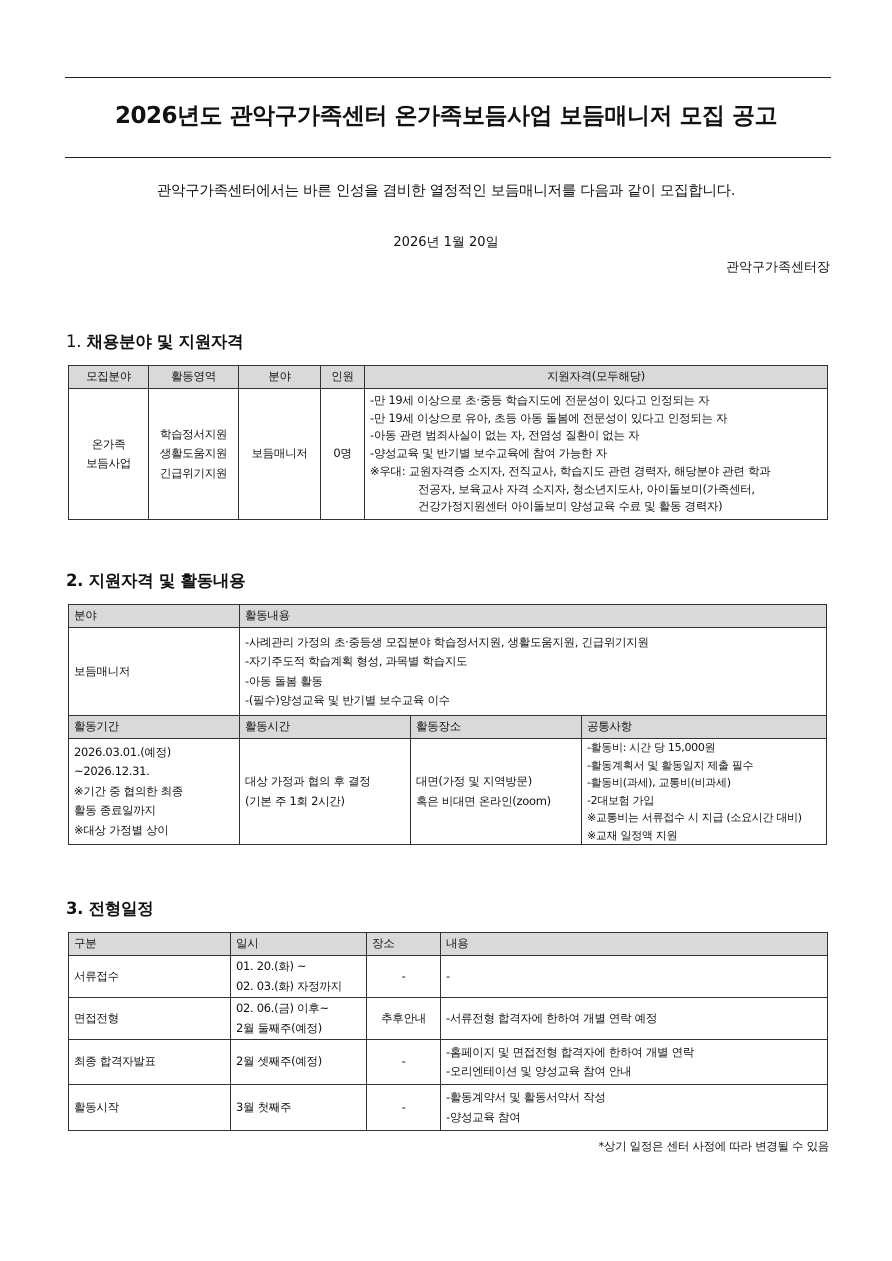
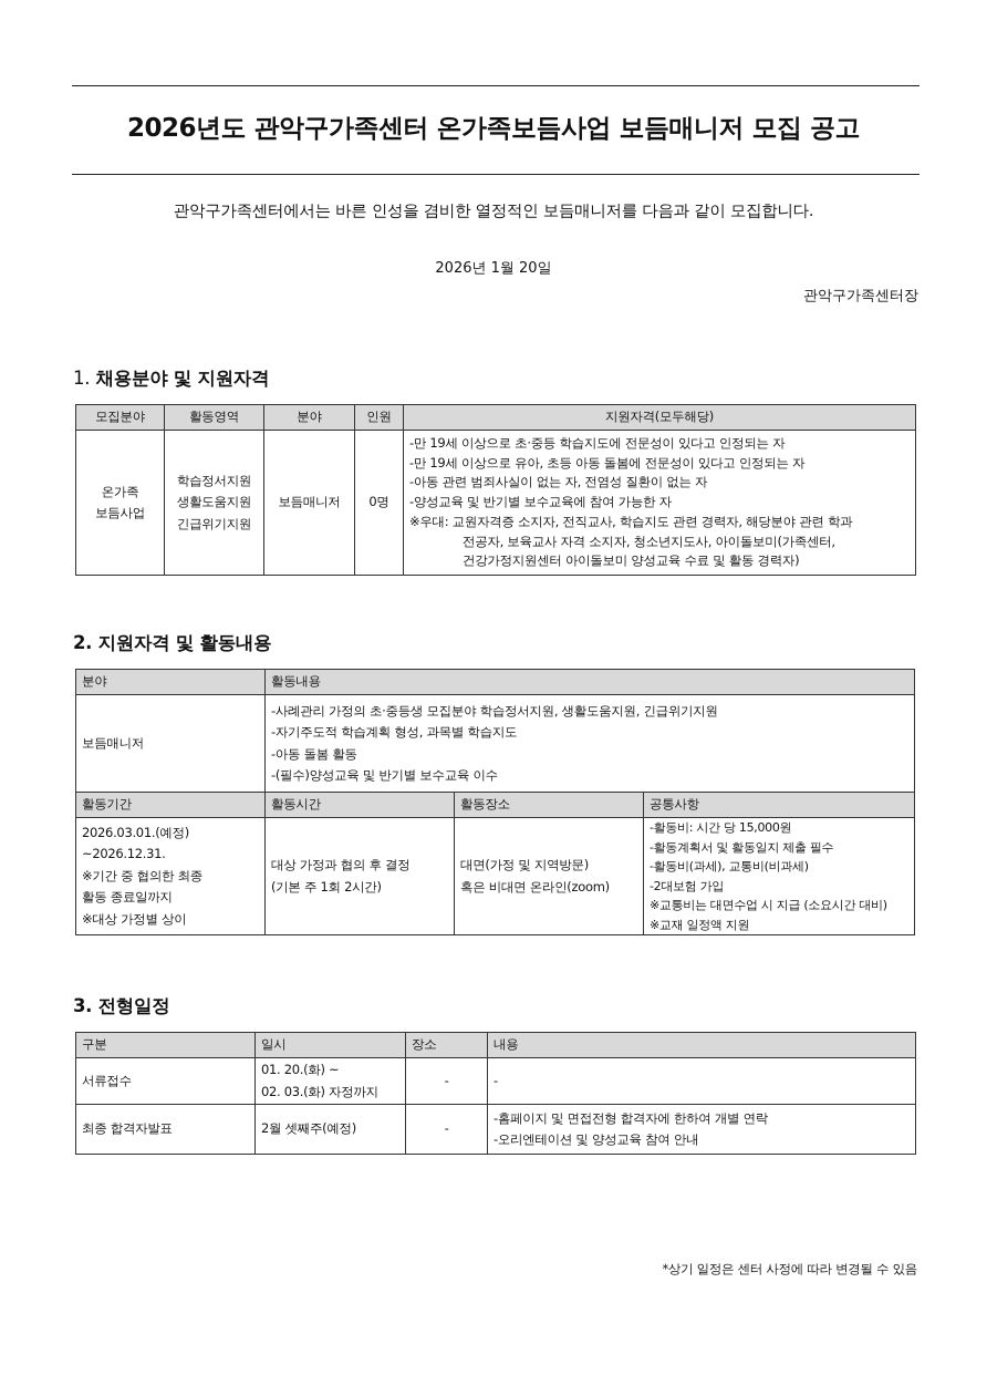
  2026년도 관악구가족센터 온가족보듬사업 보듬매니저 모집 공고
  관악구가족센터에서는 바른 인성을 겸비한 열정적인 보듬매니저를 다음과 같이 모집합니다.
  2026년 1월 20일
  관악구가족센터장
  1. 채용분야 및 지원자격
  모집분야	활동영역	분야	인원	지원자격(모두해당)
  온가족 보듬사업	학습정서지원 생활도움지원 긴급위기지원	보듬매니저	0명	-만 19세 이상으로 초·중등 학습지도에 전문성이 있다고 인정되는 자 -만 19세 이상으로 유아, 초등 아동 돌봄에 전문성이 있다고 인정되는 자 -아동 관련 범죄사실이 없는 자, 전염성 질환이 없는 자 -양성교육 및 반기별 보수교육에 참여 가능한 자 ※우대: 교원자격증 소지자, 전직교사, 학습지도 관련 경력자, 해당분야 관련 학과 전공자, 보육교사 자격 소지자, 청소년지도사, 아이돌보미(가족센터, 건강가정지원센터 아이돌보미 양성교육 수료 및 활동 경력자)
  2. 지원자격 및 활동내용
  분야	활동내용
  보듬매니저	-사례관리 가정의 초·중등생 모집분야 학습정서지원, 생활도움지원, 긴급위기지원 -자기주도적 학습계획 형성, 과목별 학습지도 -아동 돌봄 활동 -(필수)양성교육 및 반기별 보수교육 이수
  활동기간	활동시간	활동장소	공통사항
- 2026.03.01.(예정) ~2026.12.31. ※기간 중 협의한 최종 활동 종료일까지 ※대상 가정별 상이	대상 가정과 협의 후 결정 (기본 주 1회 2시간)	대면(가정 및 지역방문) 혹은 비대면 온라인(zoom)	-활동비: 시간 당 15,000원 -활동계획서 및 활동일지 제출 필수 -활동비(과세), 교통비(비과세) -2대보험 가입 ※교통비는 서류접수 시 지급 (소요시간 대비) ※교재 일정액 지원
+ 2026.03.01.(예정) ~2026.12.31. ※기간 중 협의한 최종 활동 종료일까지 ※대상 가정별 상이	대상 가정과 협의 후 결정 (기본 주 1회 2시간)	대면(가정 및 지역방문) 혹은 비대면 온라인(zoom)	-활동비: 시간 당 15,000원 -활동계획서 및 활동일지 제출 필수 -활동비(과세), 교통비(비과세) -2대보험 가입 ※교통비는 대면수업 시 지급 (소요시간 대비) ※교재 일정액 지원
  3. 전형일정
  구분	일시	장소	내용
  서류접수	01. 20.(화) ~ 02. 03.(화) 자정까지	-	-
- 면접전형	02. 06.(금) 이후~ 2월 둘째주(예정)	추후안내	-서류전형 합격자에 한하여 개별 연락 예정
  최종 합격자발표	2월 셋째주(예정)	-	-홈페이지 및 면접전형 합격자에 한하여 개별 연락 -오리엔테이션 및 양성교육 참여 안내
- 활동시작	3월 첫째주	-	-활동계약서 및 활동서약서 작성 -양성교육 참여
  *상기 일정은 센터 사정에 따라 변경될 수 있음
